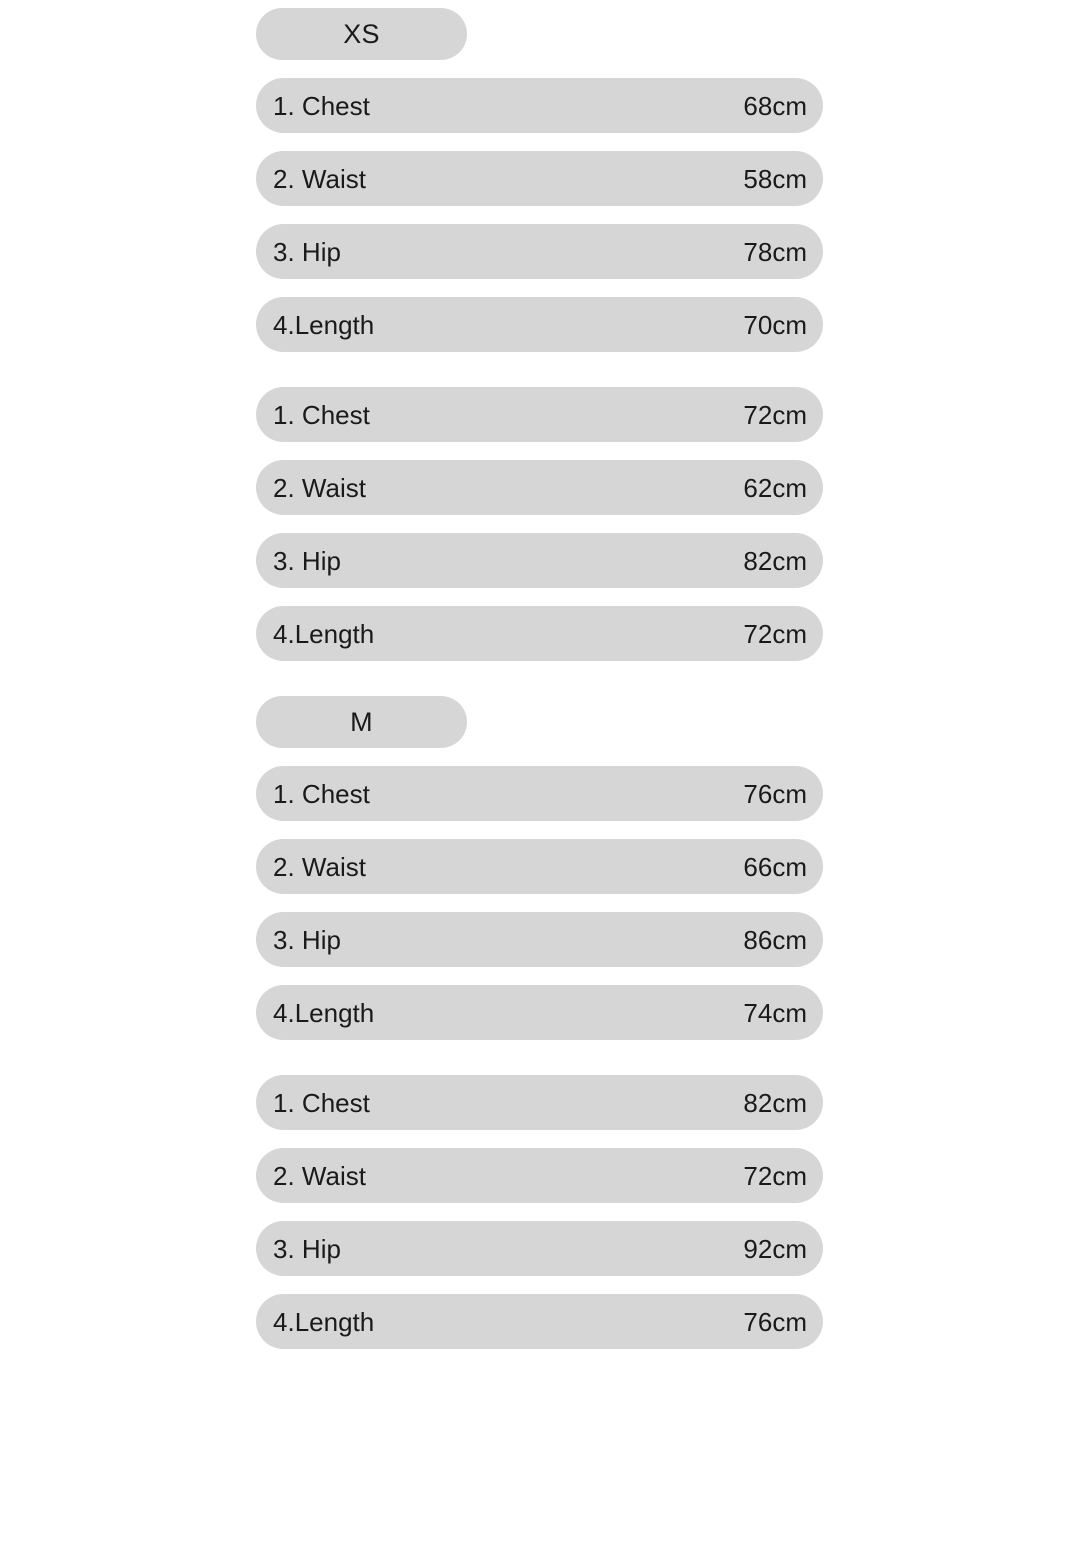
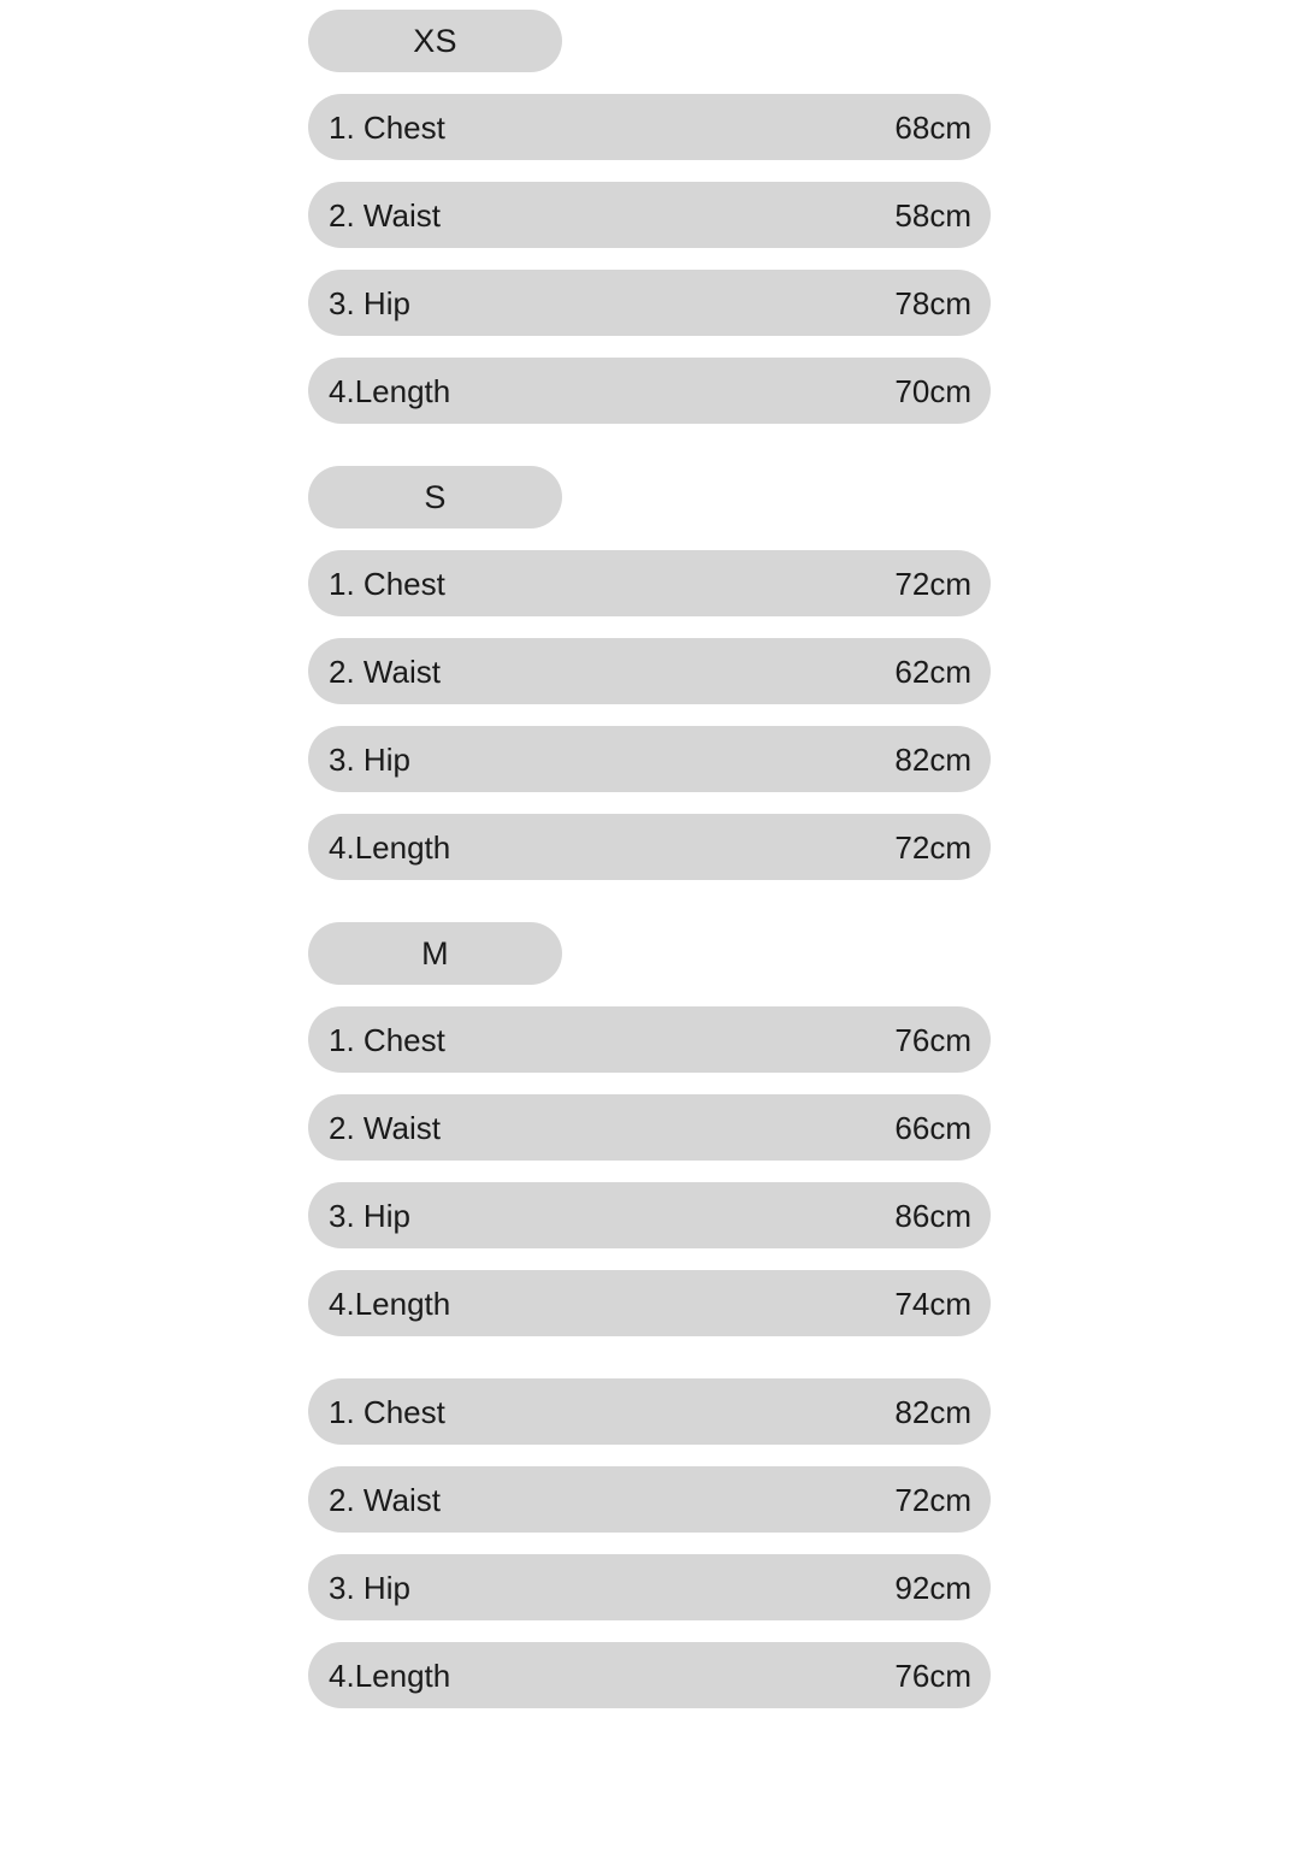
  XS
  1. Chest
  68cm
  2. Waist
  58cm
  3. Hip
  78cm
  4.Length
  70cm
+ S
  1. Chest
  72cm
  2. Waist
  62cm
  3. Hip
  82cm
  4.Length
  72cm
  M
  1. Chest
  76cm
  2. Waist
  66cm
  3. Hip
  86cm
  4.Length
  74cm
  1. Chest
  82cm
  2. Waist
  72cm
  3. Hip
  92cm
  4.Length
  76cm
